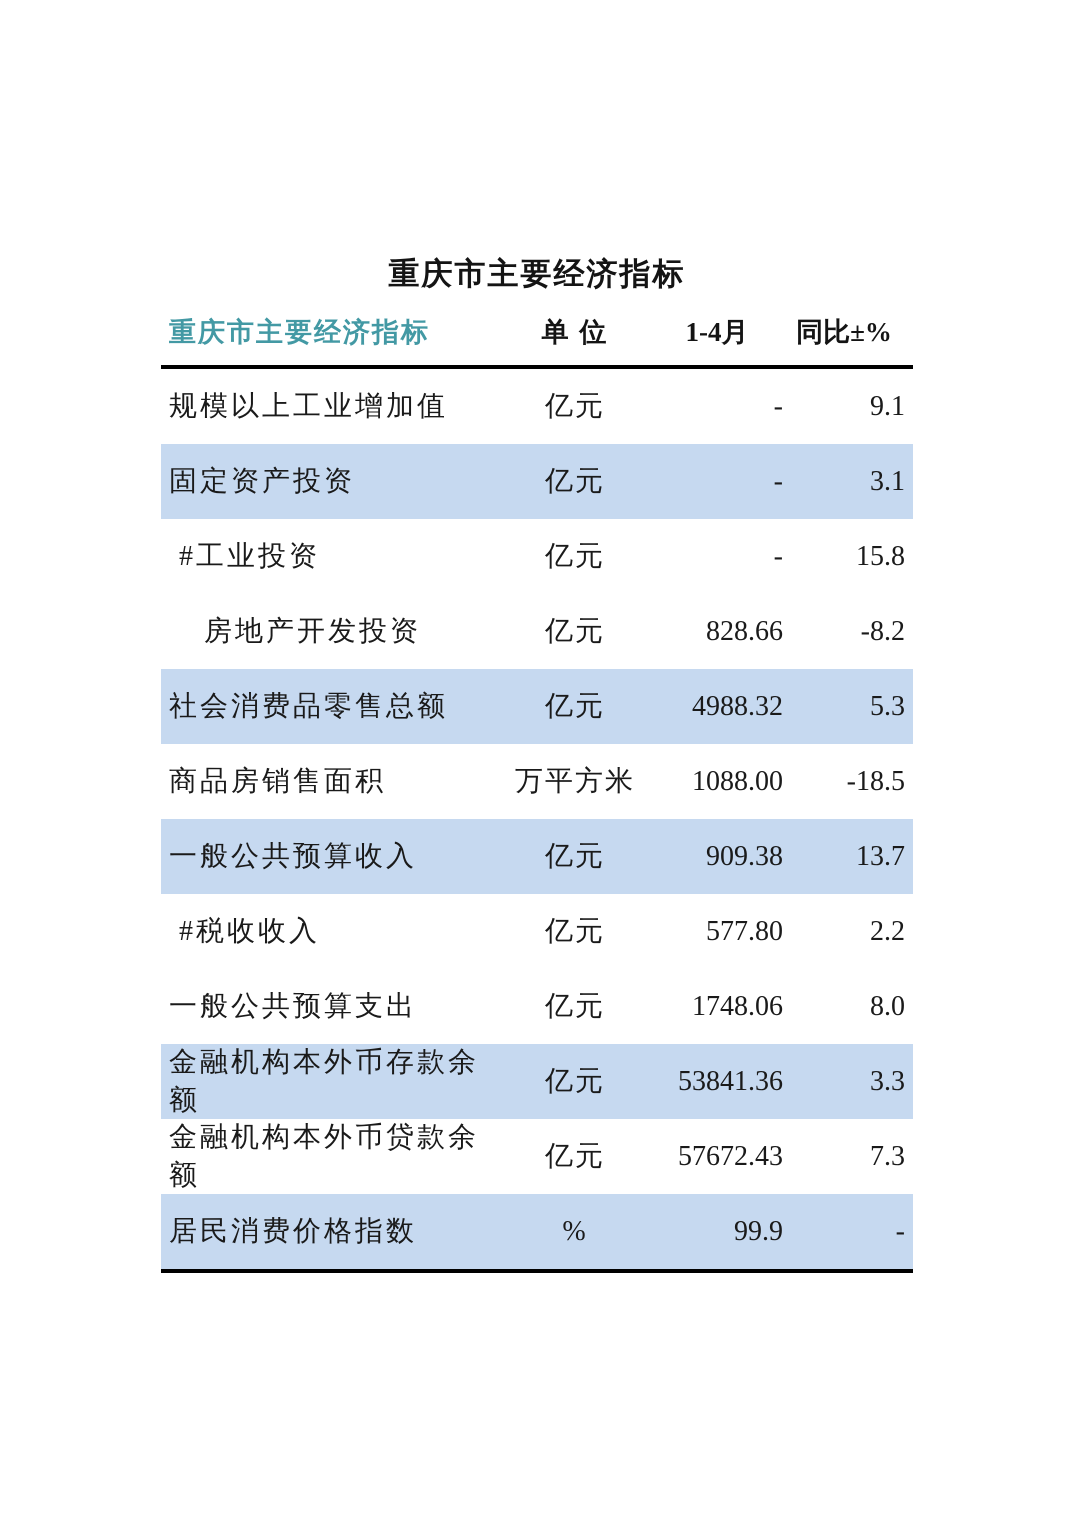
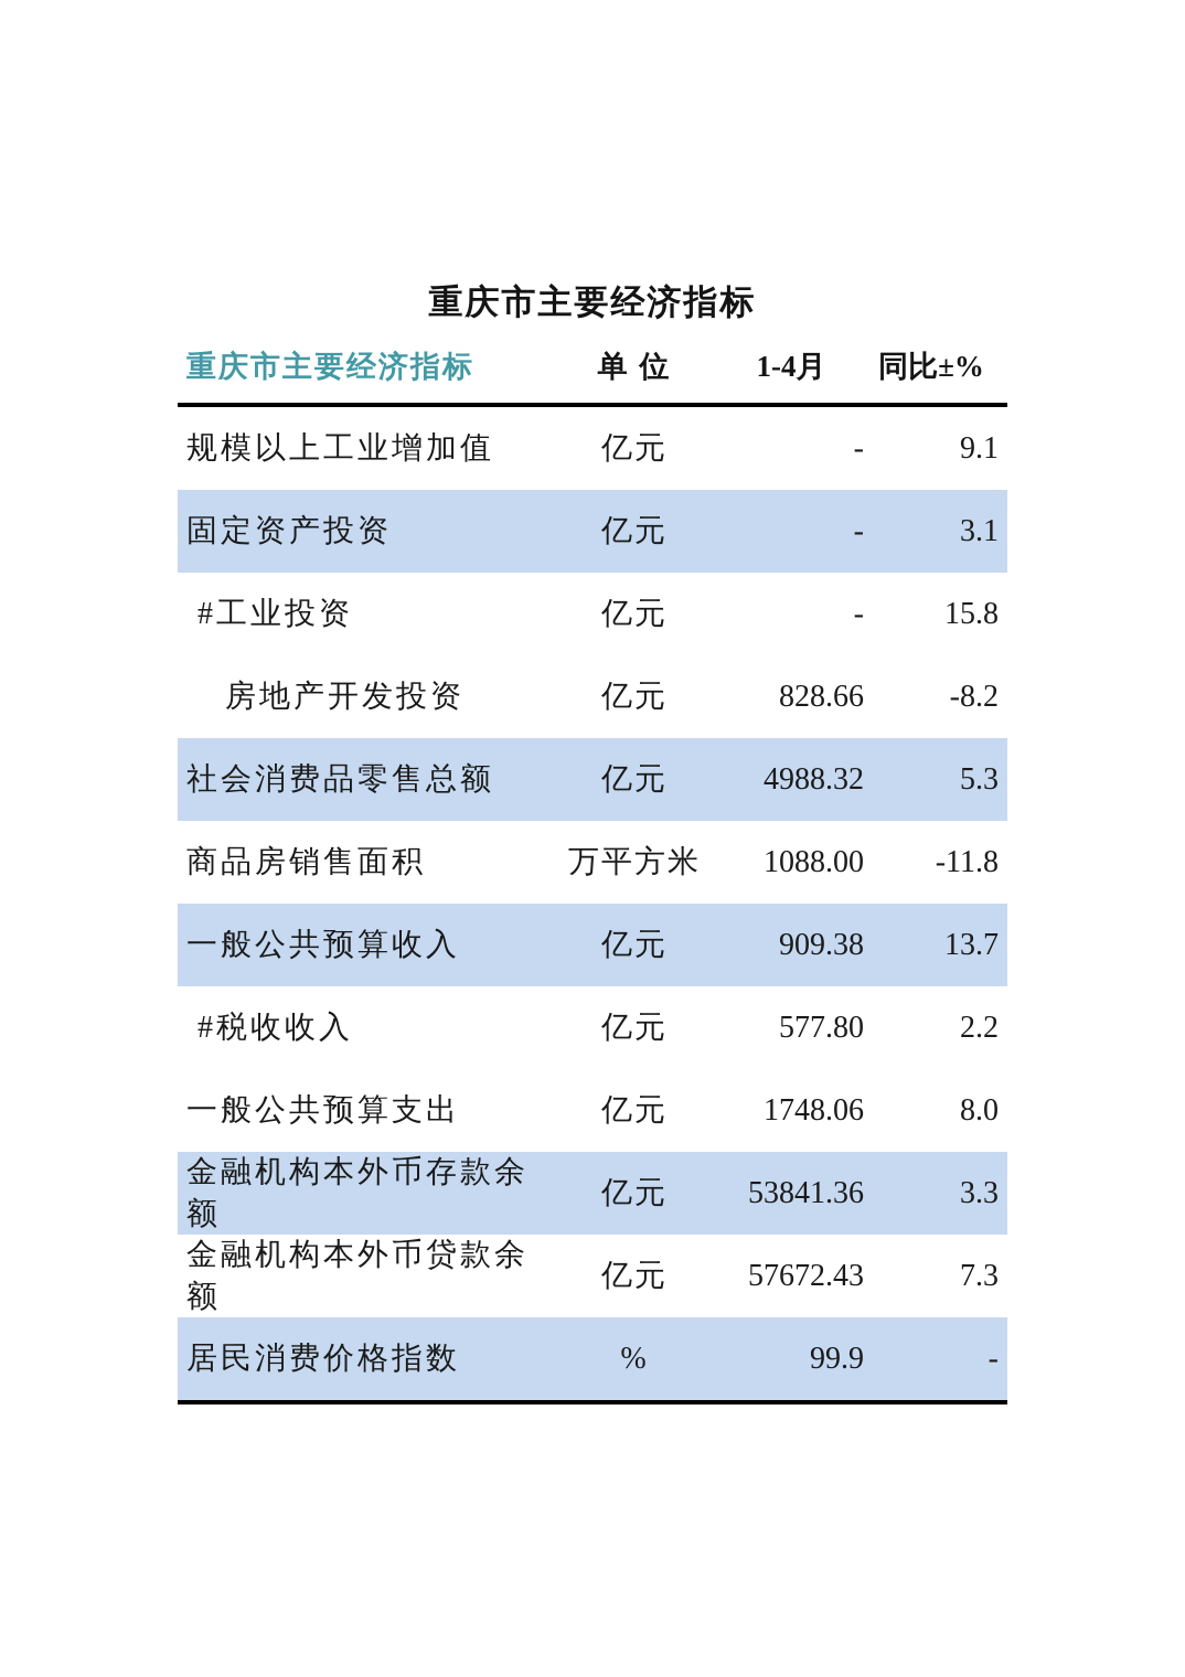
  重庆市主要经济指标
  重庆市主要经济指标
  单 位
  1-4月
  同比±%
  规模以上工业增加值
  亿元
  -
  9.1
  固定资产投资
  亿元
  -
  3.1
  #工业投资
  亿元
  -
  15.8
  房地产开发投资
  亿元
  828.66
  -8.2
  社会消费品零售总额
  亿元
  4988.32
  5.3
  商品房销售面积
  万平方米
  1088.00
- -18.5
+ -11.8
  一般公共预算收入
  亿元
  909.38
  13.7
  #税收收入
  亿元
  577.80
  2.2
  一般公共预算支出
  亿元
  1748.06
  8.0
  金融机构本外币存款余额
  亿元
  53841.36
  3.3
  金融机构本外币贷款余额
  亿元
  57672.43
  7.3
  居民消费价格指数
  %
  99.9
  -
